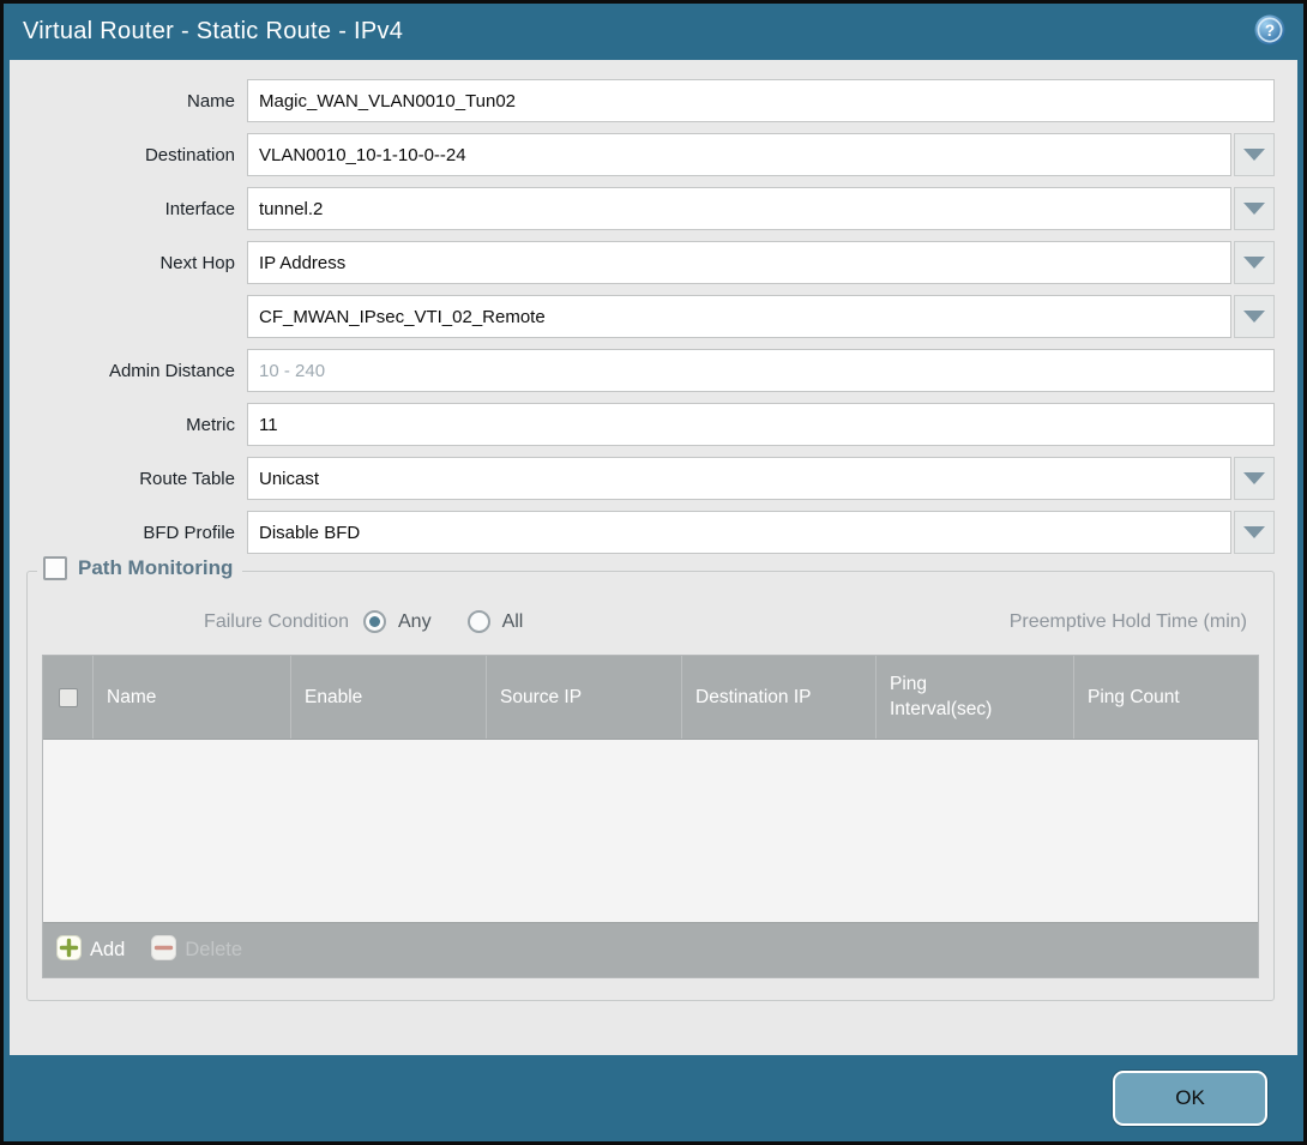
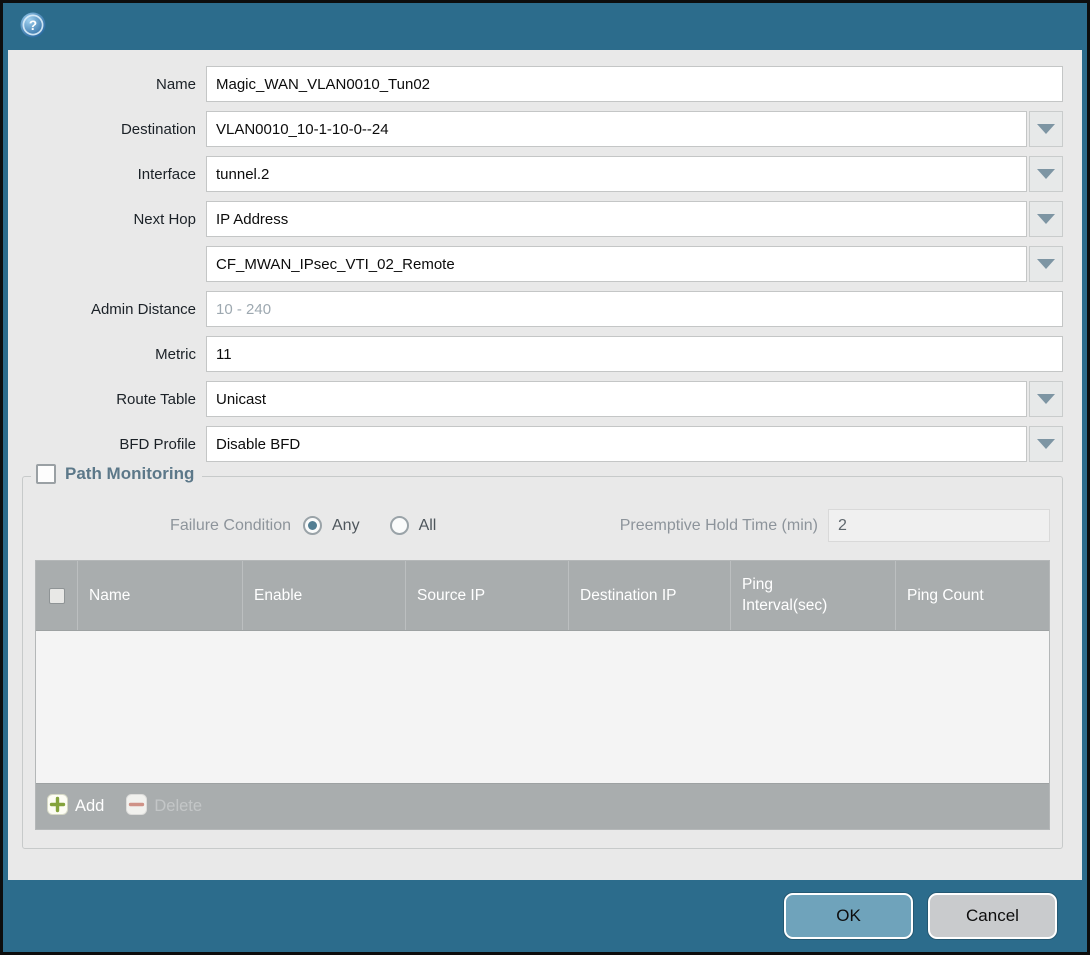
- Virtual Router - Static Route - IPv4
  ?
  Name
  Magic_WAN_VLAN0010_Tun02
  Destination
  VLAN0010_10-1-10-0--24
  Interface
  tunnel.2
  Next Hop
  IP Address
  CF_MWAN_IPsec_VTI_02_Remote
  Admin Distance
  10 - 240
  Metric
  11
  Route Table
  Unicast
  BFD Profile
  Disable BFD
  Path Monitoring
  Failure Condition
  Any
  All
  Preemptive Hold Time (min)
+ 2
  Name
  Enable
  Source IP
  Destination IP
  Ping Interval(sec)
  Ping Count
  Add
  Delete
  OK
+ Cancel
